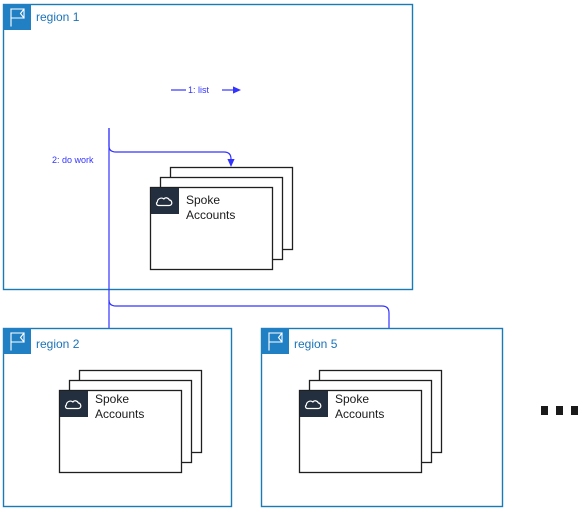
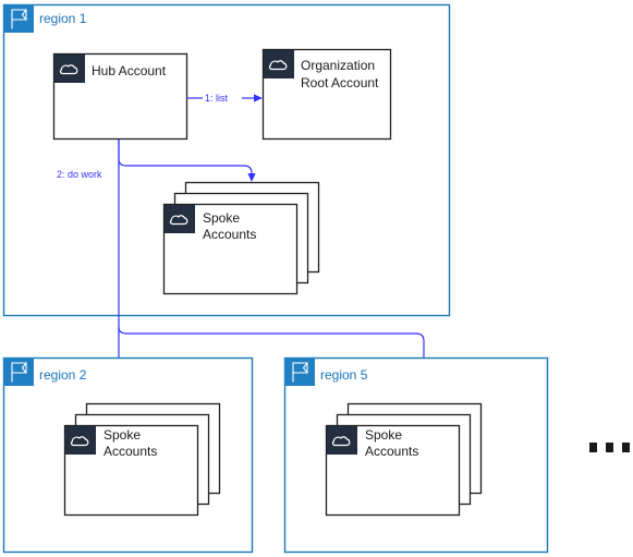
  region 1
+ Hub Account
+ Organization
+ Root Account
  1: list
  Spoke
  Accounts
  2: do work
  region 2
  Spoke
  Accounts
  region 5
  Spoke
  Accounts
